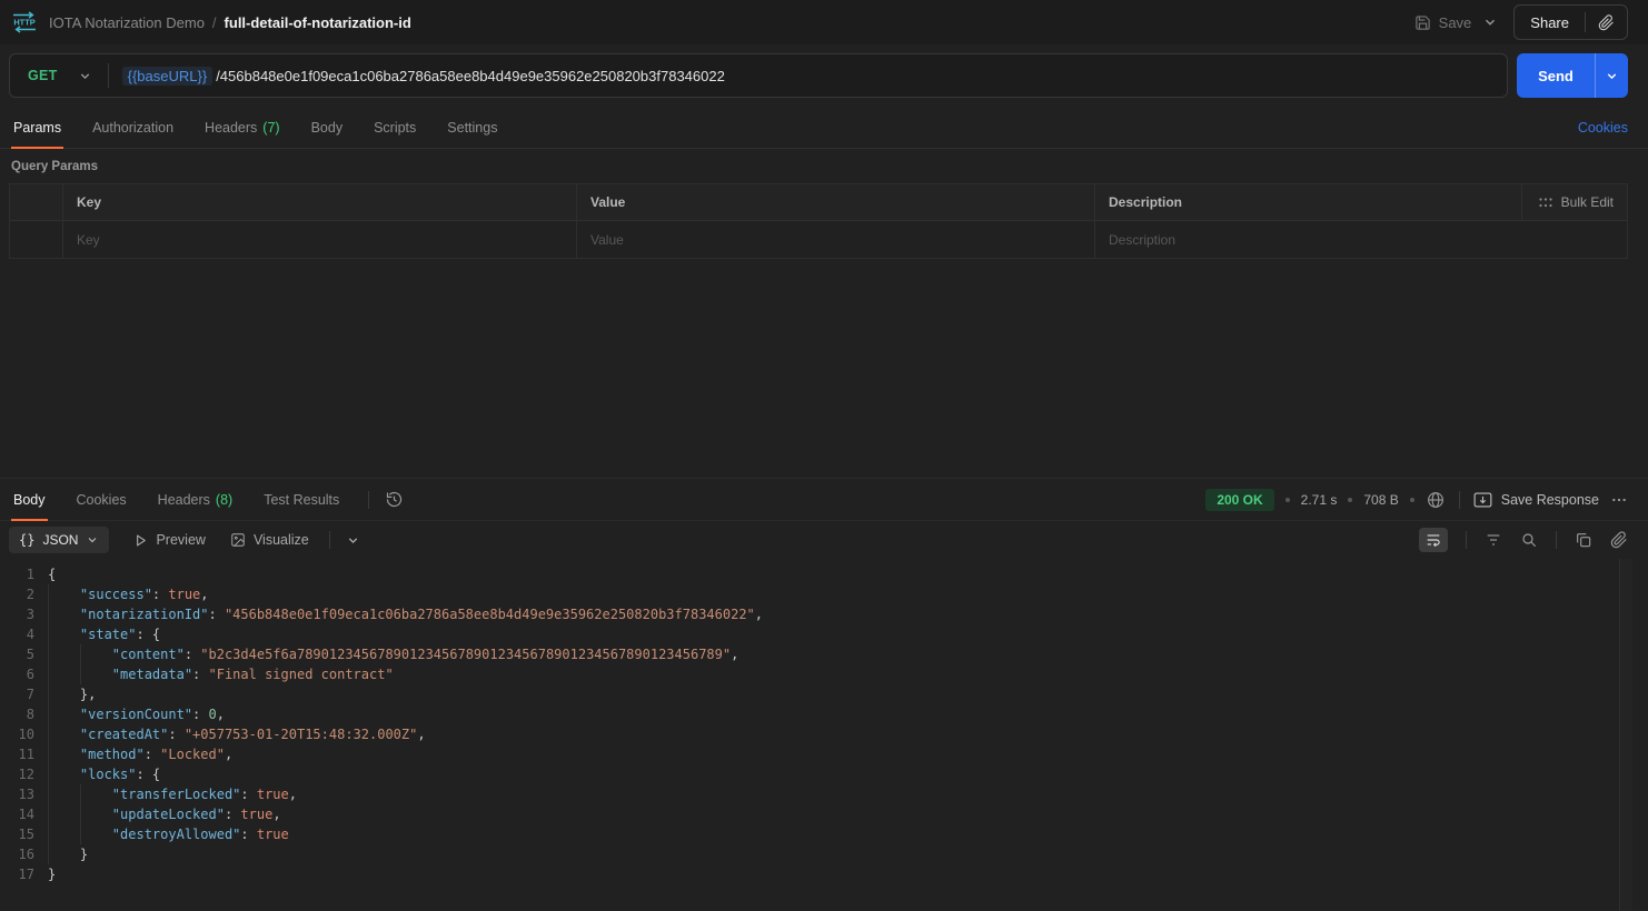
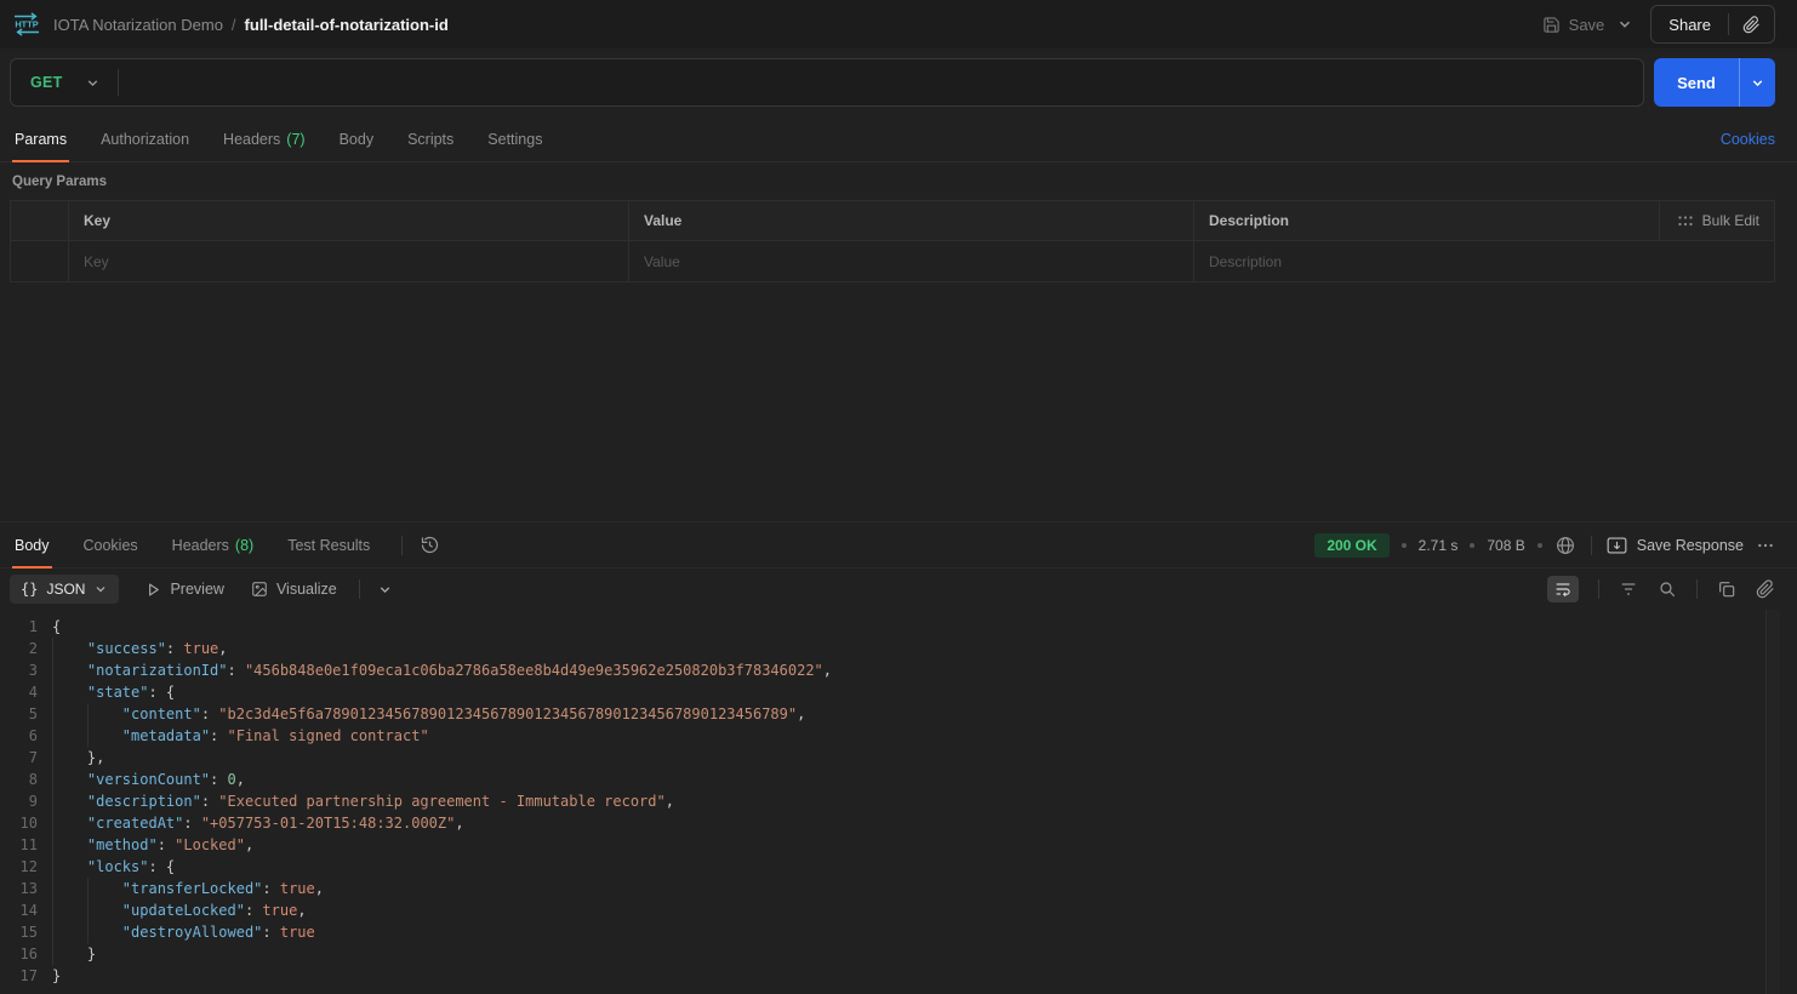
  HTTP
  IOTA Notarization Demo
  /
  full-detail-of-notarization-id
  Save
  Share
  GET
- {{baseURL}}
- /456b848e0e1f09eca1c06ba2786a58ee8b4d49e9e35962e250820b3f78346022
  Send
  Params
  Authorization
  Headers
  (7)
  Body
  Scripts
  Settings
  Cookies
  Query Params
  Key
  Value
  Description
  Bulk Edit
  Key
  Value
  Description
  Body
  Cookies
  Headers
  (8)
  Test Results
  200 OK
  2.71 s
  708 B
  Save Response
  {}
  JSON
  Preview
  Visualize
  1
  {
  2
  "success": true,
  3
  "notarizationId": "456b848e0e1f09eca1c06ba2786a58ee8b4d49e9e35962e250820b3f78346022",
  4
  "state": {
  5
  "content": "b2c3d4e5f6a78901234567890123456789012345678901234567890123456789",
  6
  "metadata": "Final signed contract"
  7
  },
  8
  "versionCount": 0,
+ 9
+ "description": "Executed partnership agreement - Immutable record",
  10
  "createdAt": "+057753-01-20T15:48:32.000Z",
  11
  "method": "Locked",
  12
  "locks": {
  13
  "transferLocked": true,
  14
  "updateLocked": true,
  15
  "destroyAllowed": true
  16
  }
  17
  }
